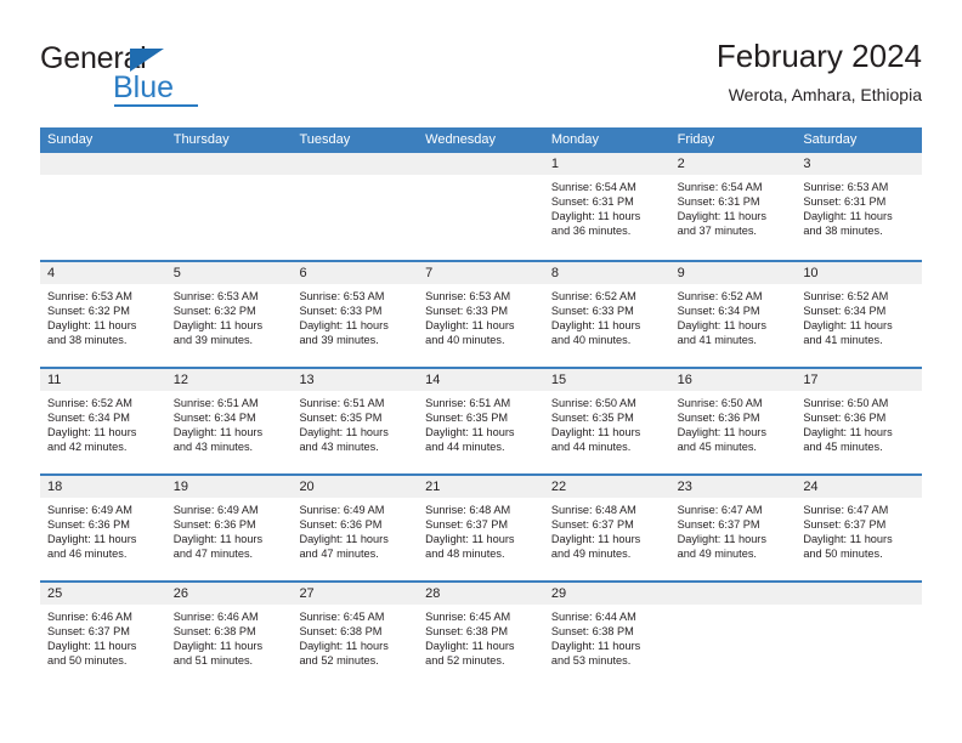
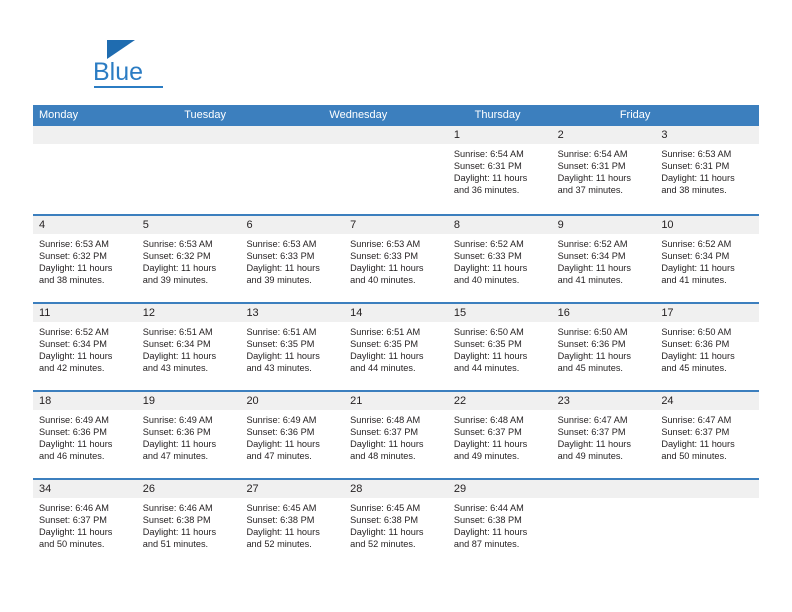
- General
  Blue
- February 2024
- Werota, Amhara, Ethiopia
- Sunday
- Thursday
+ Monday
  Tuesday
  Wednesday
- Monday
+ Thursday
  Friday
- Saturday
  1
  Sunrise: 6:54 AM
  Sunset: 6:31 PM
  Daylight: 11 hours
  and 36 minutes.
  2
  Sunrise: 6:54 AM
  Sunset: 6:31 PM
  Daylight: 11 hours
  and 37 minutes.
  3
  Sunrise: 6:53 AM
  Sunset: 6:31 PM
  Daylight: 11 hours
  and 38 minutes.
  4
  Sunrise: 6:53 AM
  Sunset: 6:32 PM
  Daylight: 11 hours
  and 38 minutes.
  5
  Sunrise: 6:53 AM
  Sunset: 6:32 PM
  Daylight: 11 hours
  and 39 minutes.
  6
  Sunrise: 6:53 AM
  Sunset: 6:33 PM
  Daylight: 11 hours
  and 39 minutes.
  7
  Sunrise: 6:53 AM
  Sunset: 6:33 PM
  Daylight: 11 hours
  and 40 minutes.
  8
  Sunrise: 6:52 AM
  Sunset: 6:33 PM
  Daylight: 11 hours
  and 40 minutes.
  9
  Sunrise: 6:52 AM
  Sunset: 6:34 PM
  Daylight: 11 hours
  and 41 minutes.
  10
  Sunrise: 6:52 AM
  Sunset: 6:34 PM
  Daylight: 11 hours
  and 41 minutes.
  11
  Sunrise: 6:52 AM
  Sunset: 6:34 PM
  Daylight: 11 hours
  and 42 minutes.
  12
  Sunrise: 6:51 AM
  Sunset: 6:34 PM
  Daylight: 11 hours
  and 43 minutes.
  13
  Sunrise: 6:51 AM
  Sunset: 6:35 PM
  Daylight: 11 hours
  and 43 minutes.
  14
  Sunrise: 6:51 AM
  Sunset: 6:35 PM
  Daylight: 11 hours
  and 44 minutes.
  15
  Sunrise: 6:50 AM
  Sunset: 6:35 PM
  Daylight: 11 hours
  and 44 minutes.
  16
  Sunrise: 6:50 AM
  Sunset: 6:36 PM
  Daylight: 11 hours
  and 45 minutes.
  17
  Sunrise: 6:50 AM
  Sunset: 6:36 PM
  Daylight: 11 hours
  and 45 minutes.
  18
  Sunrise: 6:49 AM
  Sunset: 6:36 PM
  Daylight: 11 hours
  and 46 minutes.
  19
  Sunrise: 6:49 AM
  Sunset: 6:36 PM
  Daylight: 11 hours
  and 47 minutes.
  20
  Sunrise: 6:49 AM
  Sunset: 6:36 PM
  Daylight: 11 hours
  and 47 minutes.
  21
  Sunrise: 6:48 AM
  Sunset: 6:37 PM
  Daylight: 11 hours
  and 48 minutes.
  22
  Sunrise: 6:48 AM
  Sunset: 6:37 PM
  Daylight: 11 hours
  and 49 minutes.
  23
  Sunrise: 6:47 AM
  Sunset: 6:37 PM
  Daylight: 11 hours
  and 49 minutes.
  24
  Sunrise: 6:47 AM
  Sunset: 6:37 PM
  Daylight: 11 hours
  and 50 minutes.
- 25
+ 34
  Sunrise: 6:46 AM
  Sunset: 6:37 PM
  Daylight: 11 hours
  and 50 minutes.
  26
  Sunrise: 6:46 AM
  Sunset: 6:38 PM
  Daylight: 11 hours
  and 51 minutes.
  27
  Sunrise: 6:45 AM
  Sunset: 6:38 PM
  Daylight: 11 hours
  and 52 minutes.
  28
  Sunrise: 6:45 AM
  Sunset: 6:38 PM
  Daylight: 11 hours
  and 52 minutes.
  29
  Sunrise: 6:44 AM
  Sunset: 6:38 PM
  Daylight: 11 hours
- and 53 minutes.
+ and 87 minutes.
